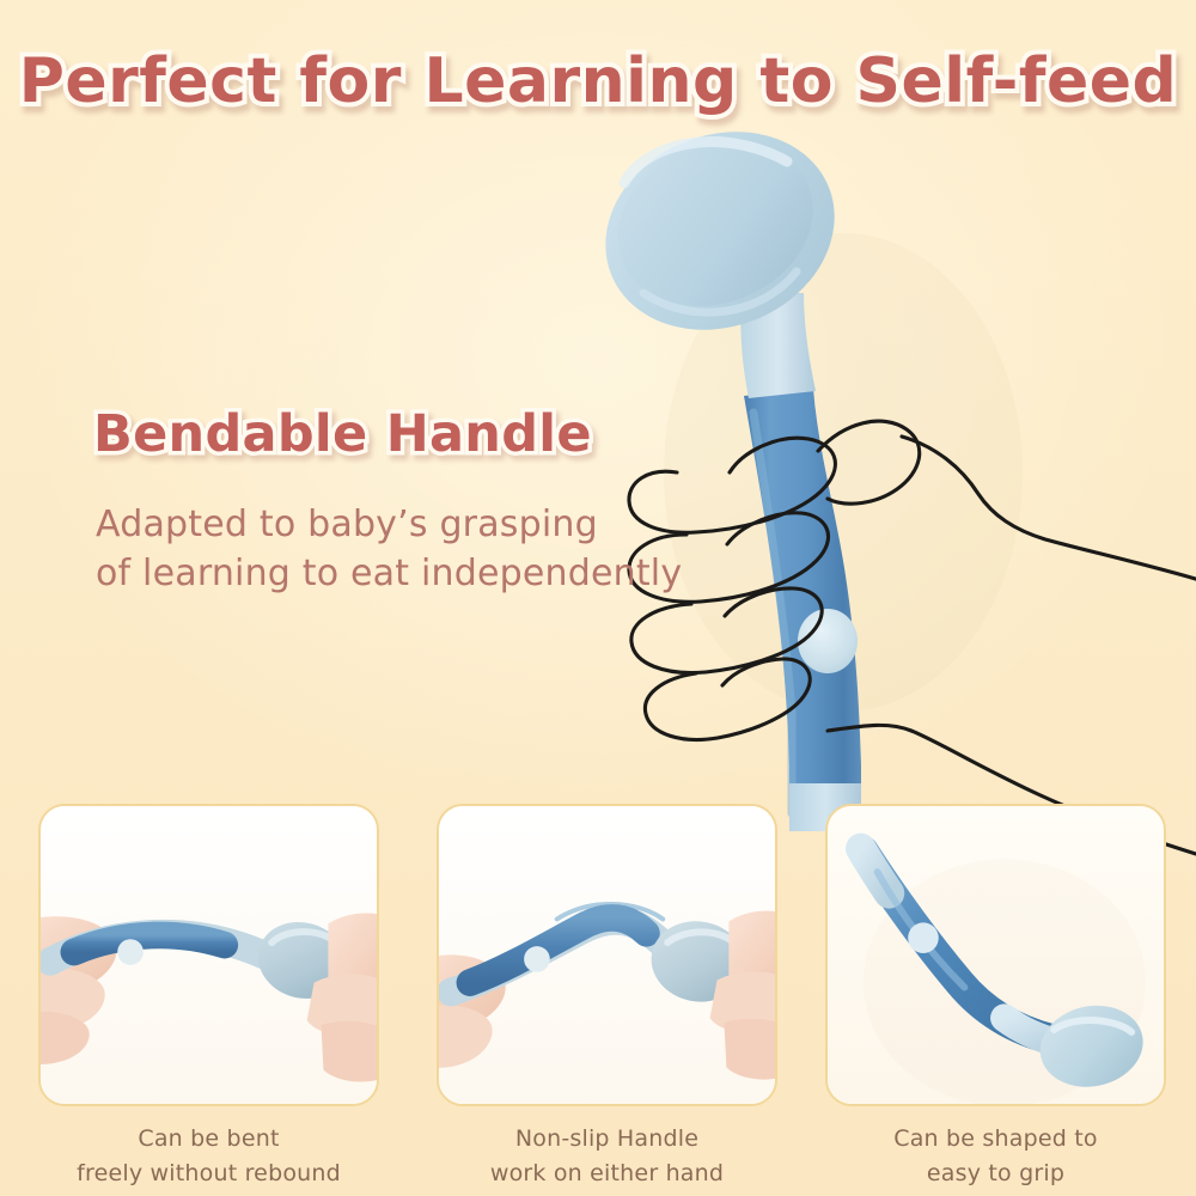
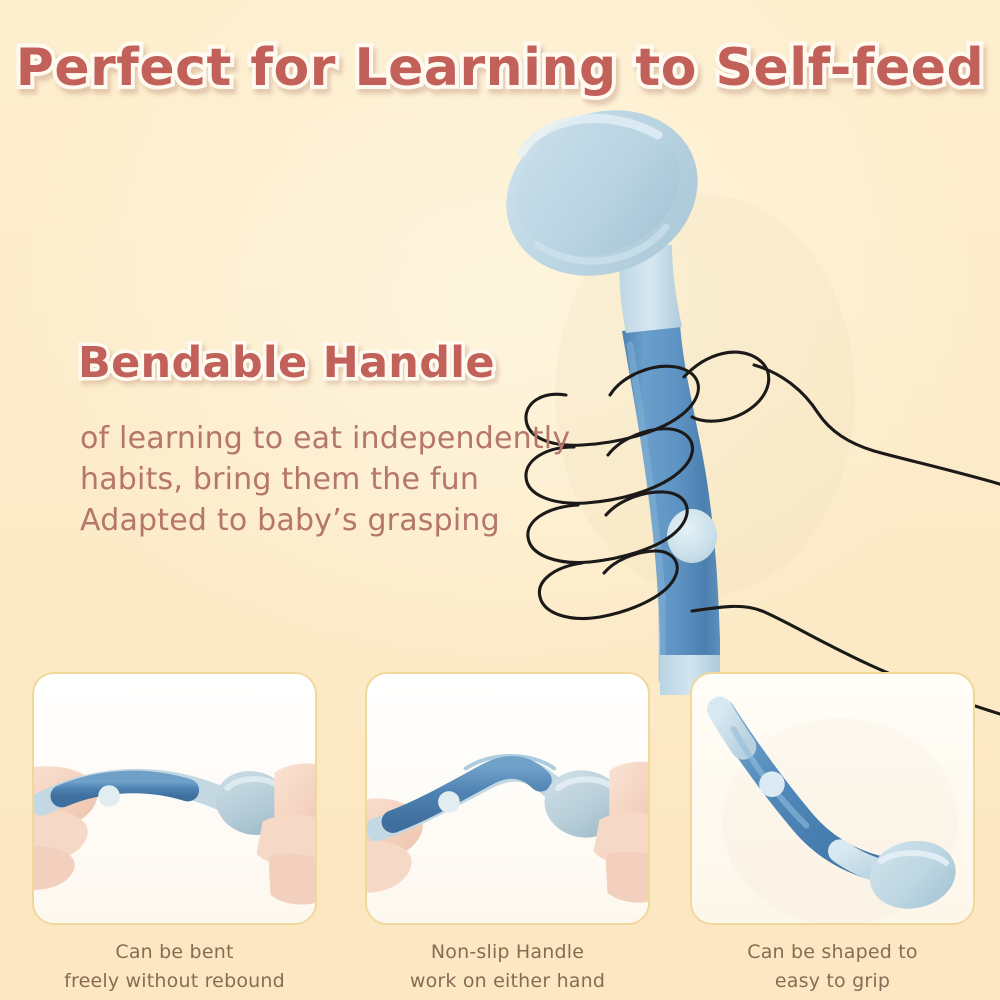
  Perfect for Learning to Self-feed
  Bendable Handle
- Adapted to baby’s grasping
+ of learning to eat independently
+ habits, bring them the fun
- of learning to eat independently
+ Adapted to baby’s grasping
  Can be bent
  freely without rebound
  Non-slip Handle
  work on either hand
  Can be shaped to
  easy to grip
